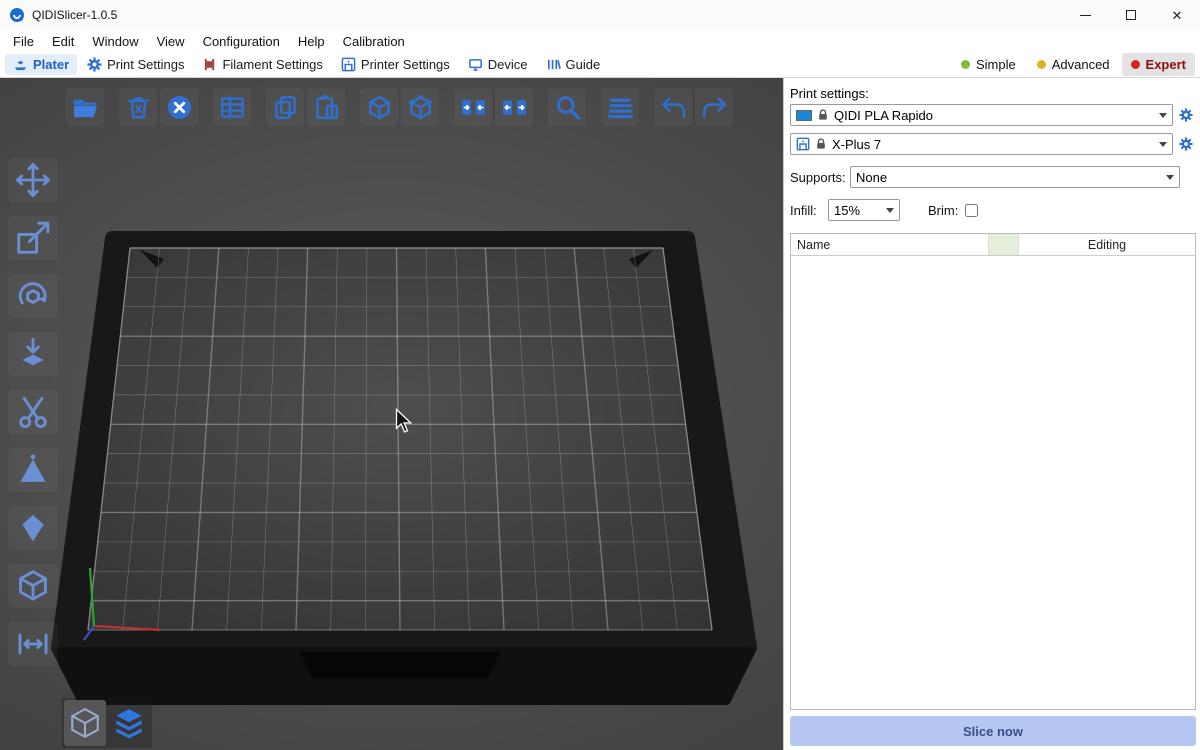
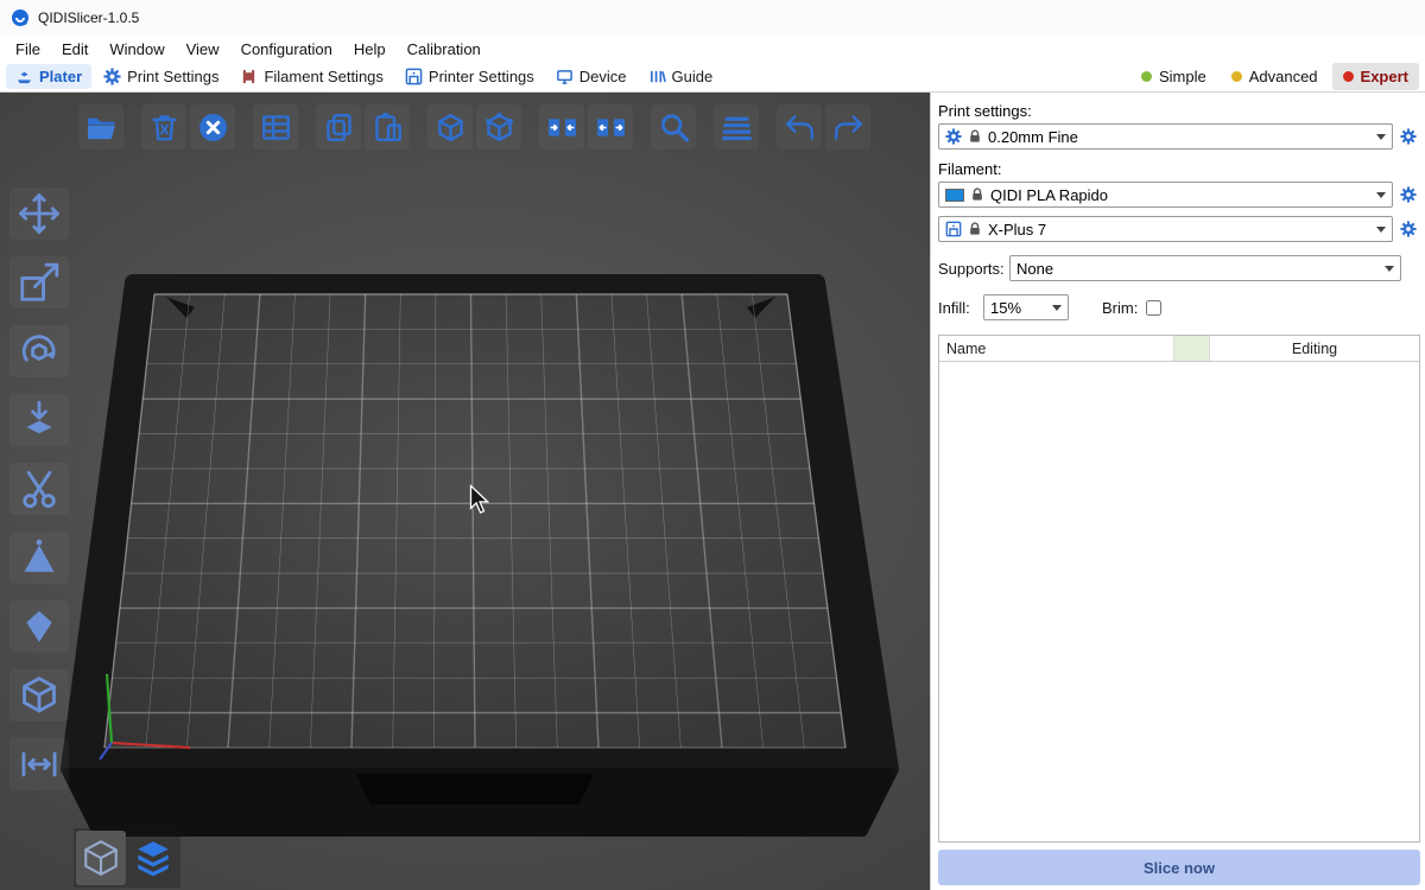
  QIDISlicer-1.0.5
- ✕
  File
  Edit
  Window
  View
  Configuration
  Help
  Calibration
  Plater
  Print Settings
  Filament Settings
  Printer Settings
  Device
  Guide
  Simple
  Advanced
  Expert
  Print settings:
+ 0.20mm Fine
+ Filament:
  QIDI PLA Rapido
  X-Plus 7
  Supports:
  None
  Infill:
  15%
  Brim:
  Name
  Editing
  Slice now
